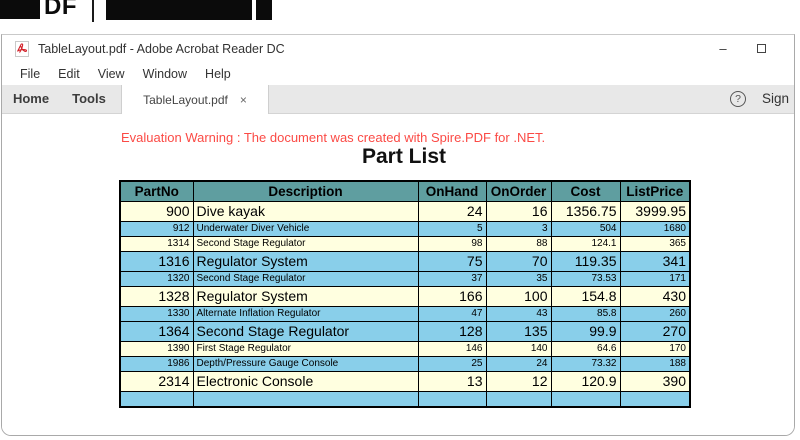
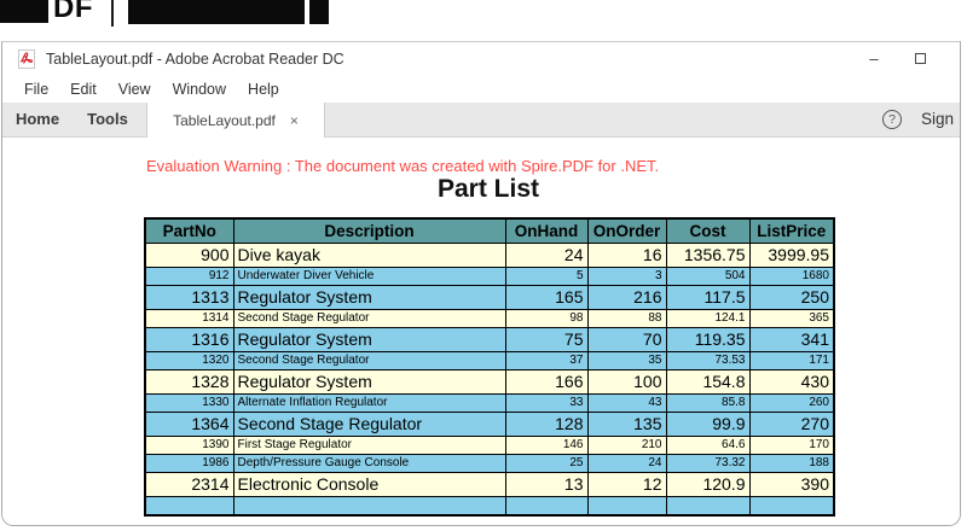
  DF
  TableLayout.pdf - Adobe Acrobat Reader DC
  –
  File
  Edit
  View
  Window
  Help
  Home
  Tools
  TableLayout.pdf
  ×
  ?
  Evaluation Warning : The document was created with Spire.PDF for .NET.
  Part List
  PartNo	Description	OnHand	OnOrder	Cost	ListPrice
  900	Dive kayak	24	16	1356.75	3999.95
  912	Underwater Diver Vehicle	5	3	504	1680
+ 1313	Regulator System	165	216	117.5	250
  1314	Second Stage Regulator	98	88	124.1	365
  1316	Regulator System	75	70	119.35	341
  1320	Second Stage Regulator	37	35	73.53	171
  1328	Regulator System	166	100	154.8	430
- 1330	Alternate Inflation Regulator	47	43	85.8	260
+ 1330	Alternate Inflation Regulator	33	43	85.8	260
  1364	Second Stage Regulator	128	135	99.9	270
- 1390	First Stage Regulator	146	140	64.6	170
+ 1390	First Stage Regulator	146	210	64.6	170
  1986	Depth/Pressure Gauge Console	25	24	73.32	188
  2314	Electronic Console	13	12	120.9	390
